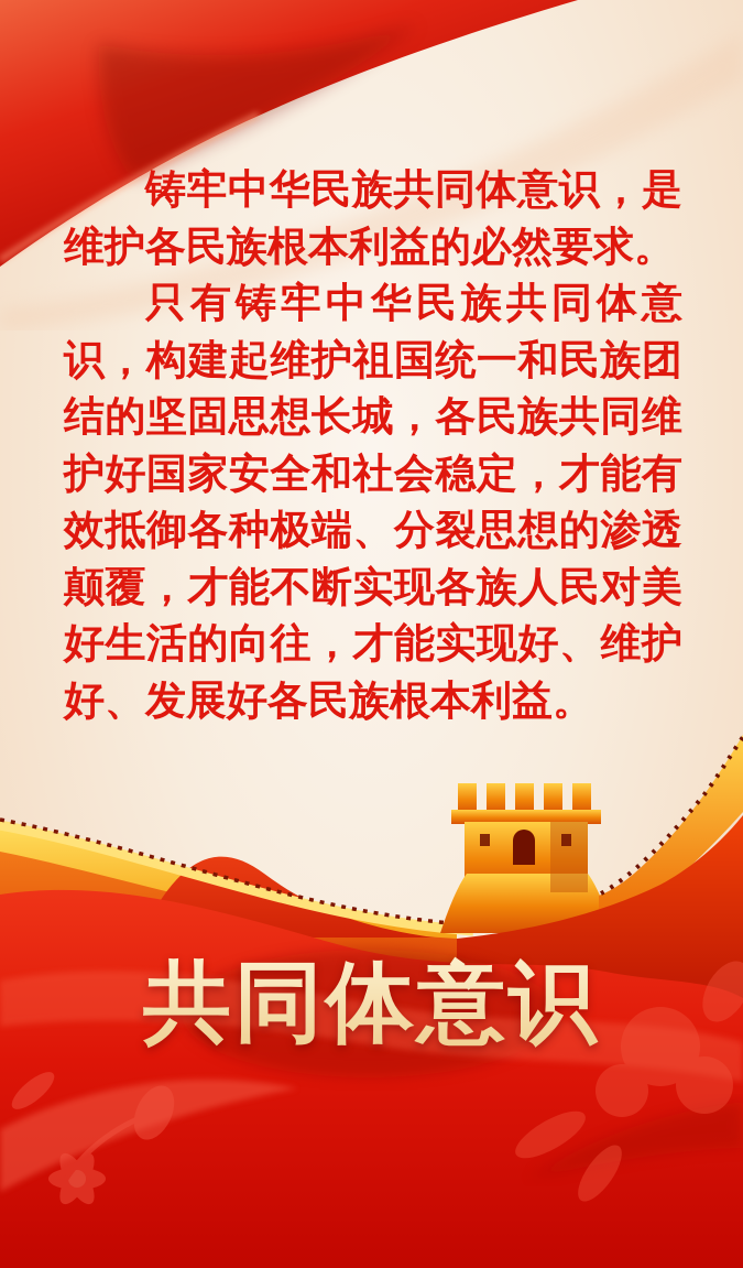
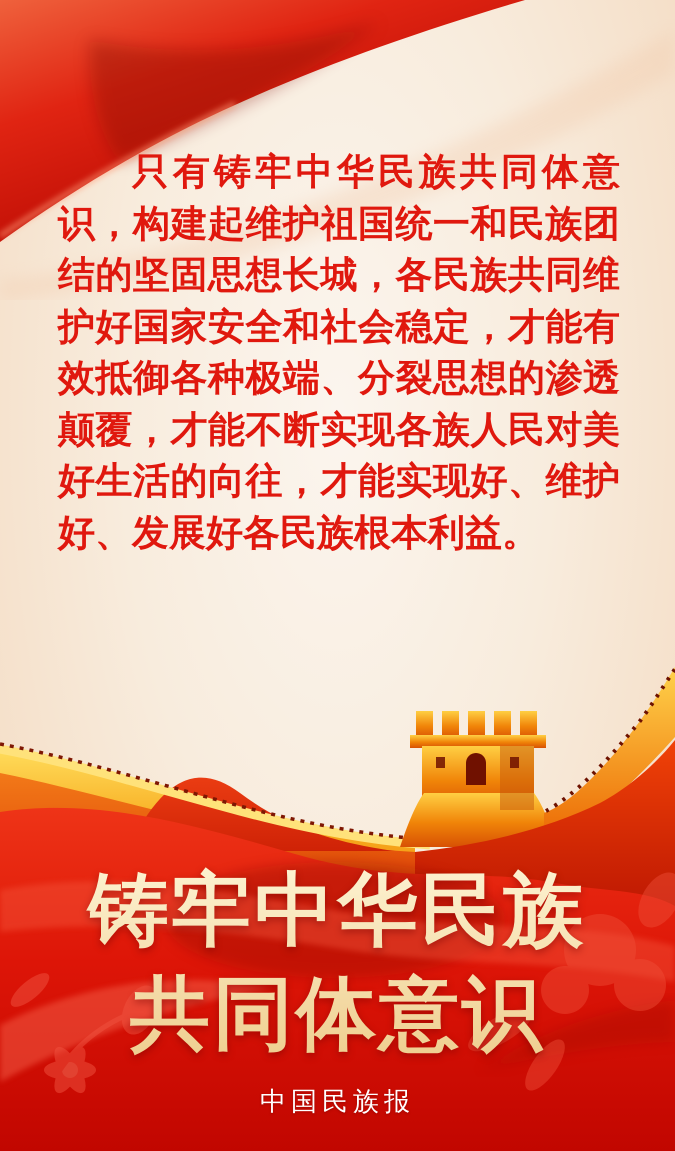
- 铸牢中华民族共同体意识，是维护各民族根本利益的必然要求。
  只有铸牢中华民族共同体意识，构建起维护祖国统一和民族团结的坚固思想长城，各民族共同维护好国家安全和社会稳定，才能有效抵御各种极端、分裂思想的渗透颠覆，才能不断实现各族人民对美好生活的向往，才能实现好、维护好、发展好各民族根本利益。
+ 铸牢中华民族
  共同体意识
+ 中国民族报
